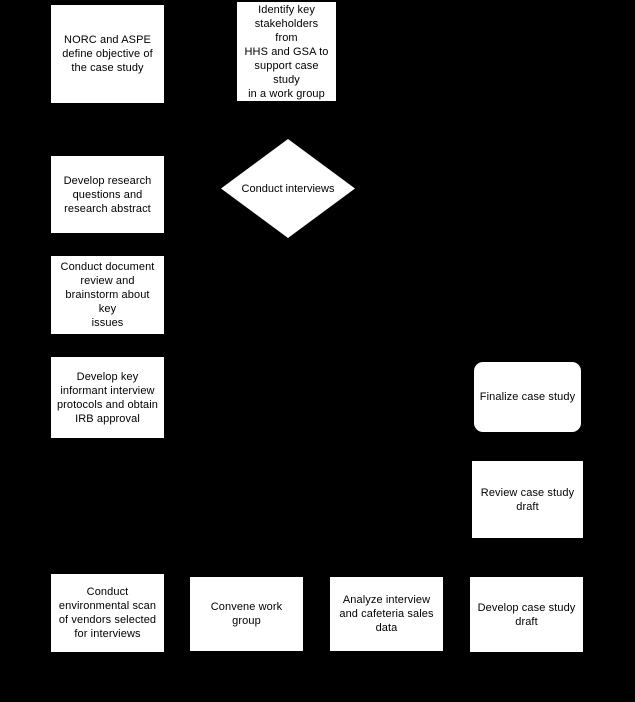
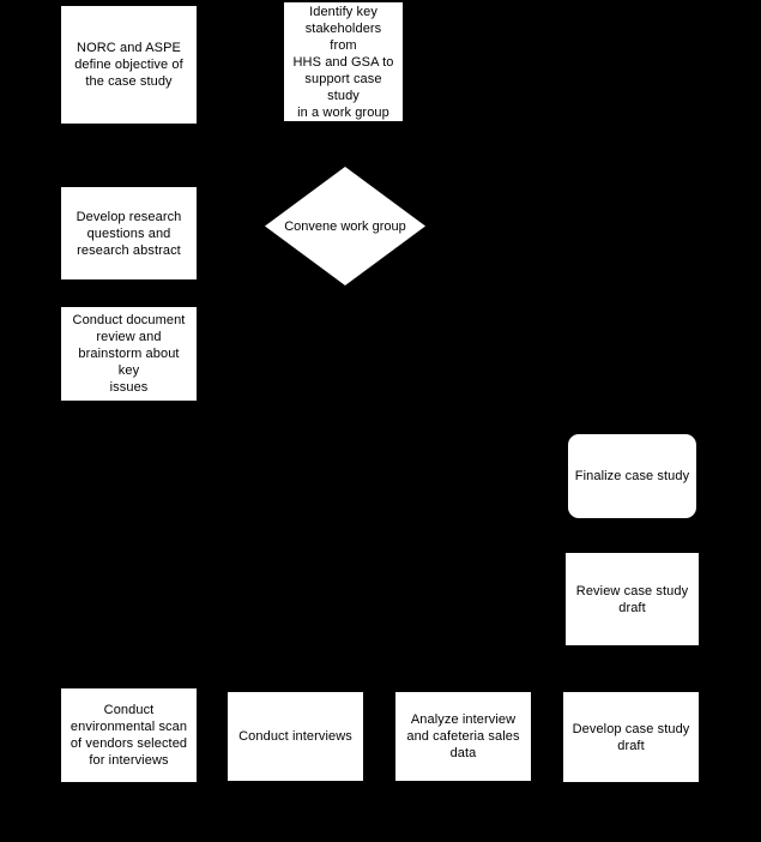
  NORC and ASPE
  define objective of
  the case study
  Identify key
  stakeholders from
  HHS and GSA to
  support case study
  in a work group
  Develop research
  questions and
  research abstract
- Conduct interviews
+ Convene work group
  Conduct document
  review and
  brainstorm about key
  issues
- Develop key
- informant interview
- protocols and obtain
- IRB approval
  Finalize case study
  Review case study
  draft
  Conduct
  environmental scan
  of vendors selected
  for interviews
- Convene work group
+ Conduct interviews
  Analyze interview
  and cafeteria sales
  data
  Develop case study
  draft
